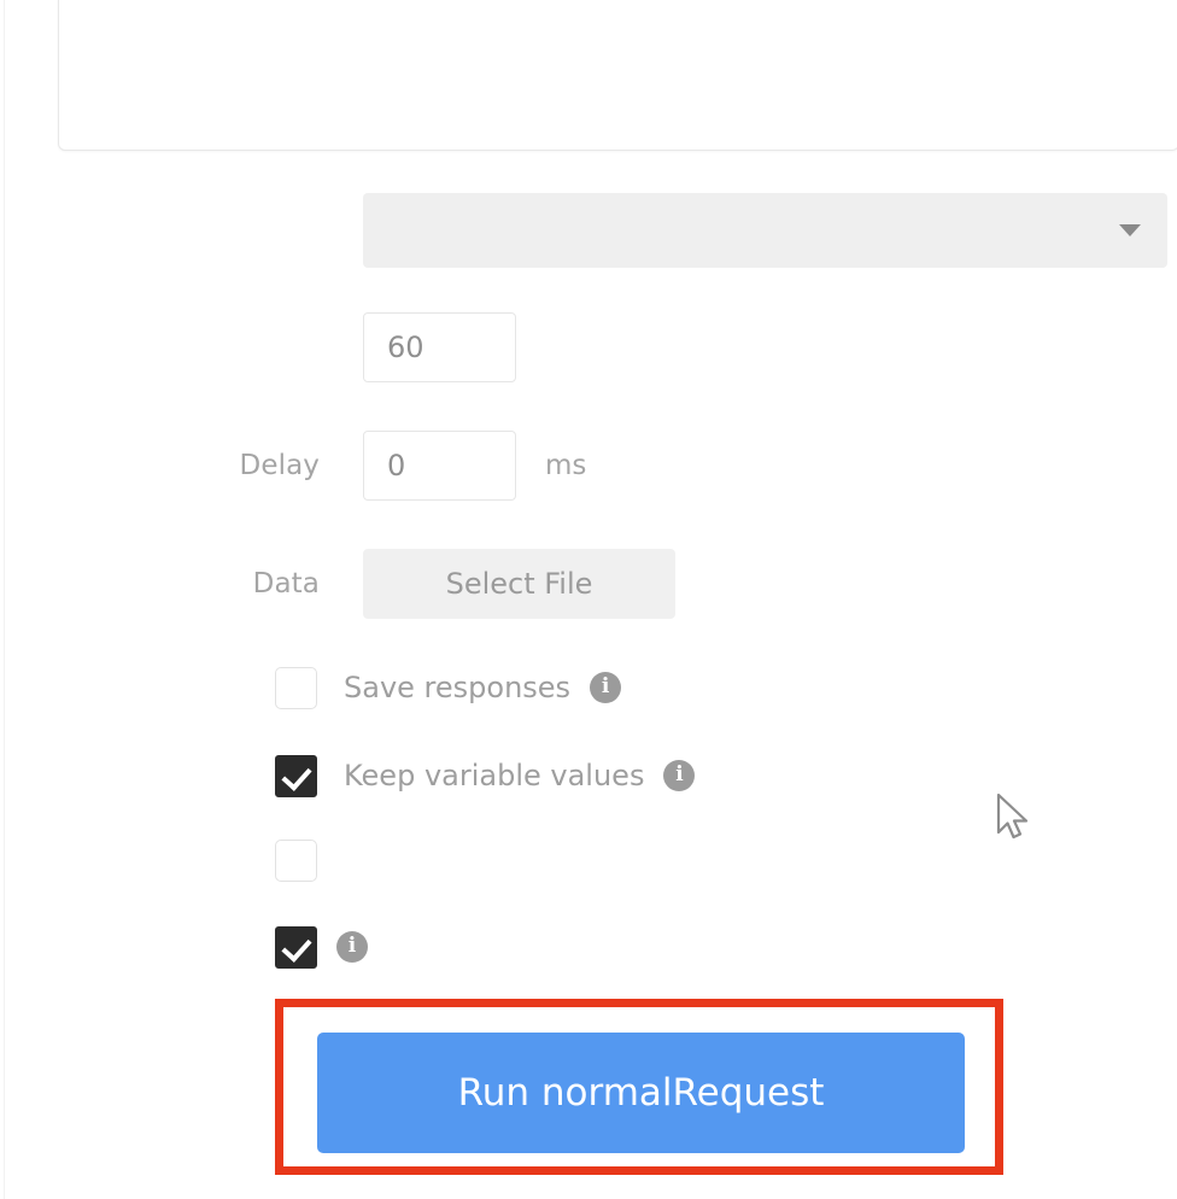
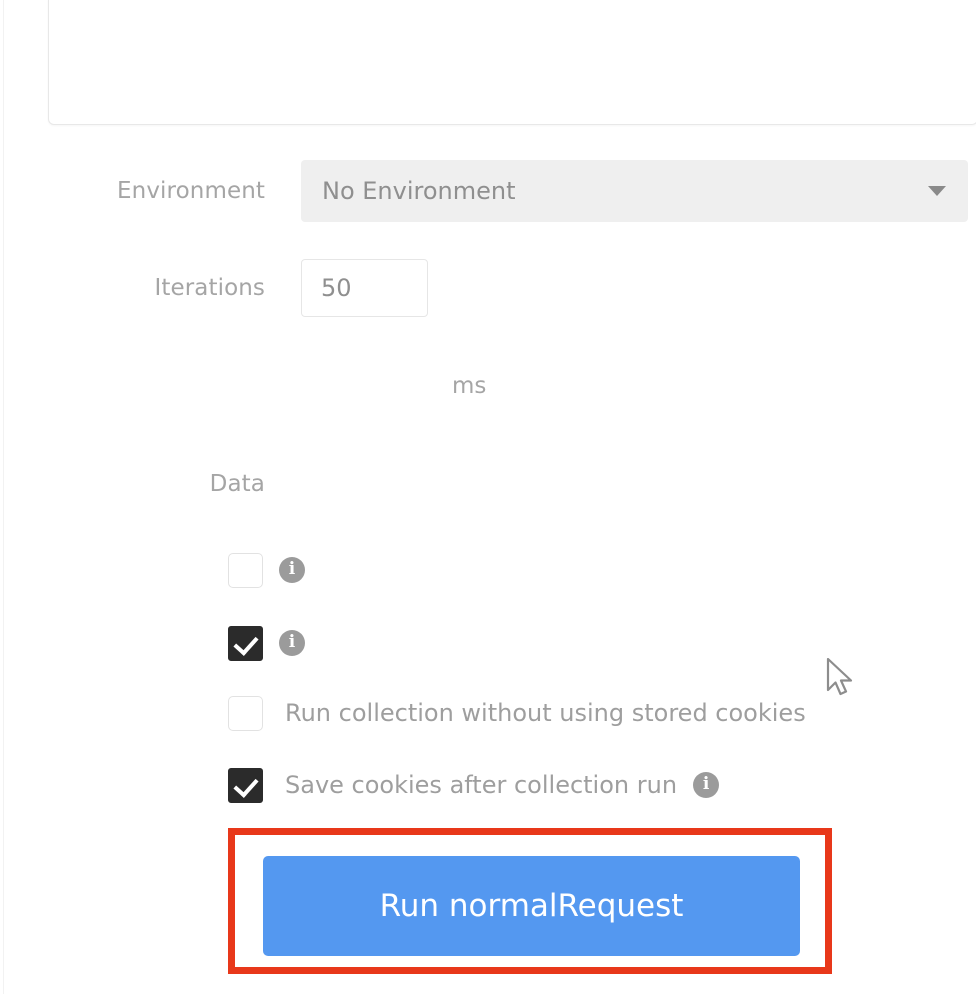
+ Environment
+ No Environment
+ Iterations
- 60
+ 50
- Delay
- 0
  ms
  Data
- Select File
- Save responses
  i
- Keep variable values
  i
+ Run collection without using stored cookies
+ Save cookies after collection run
  i
  Run normalRequest
